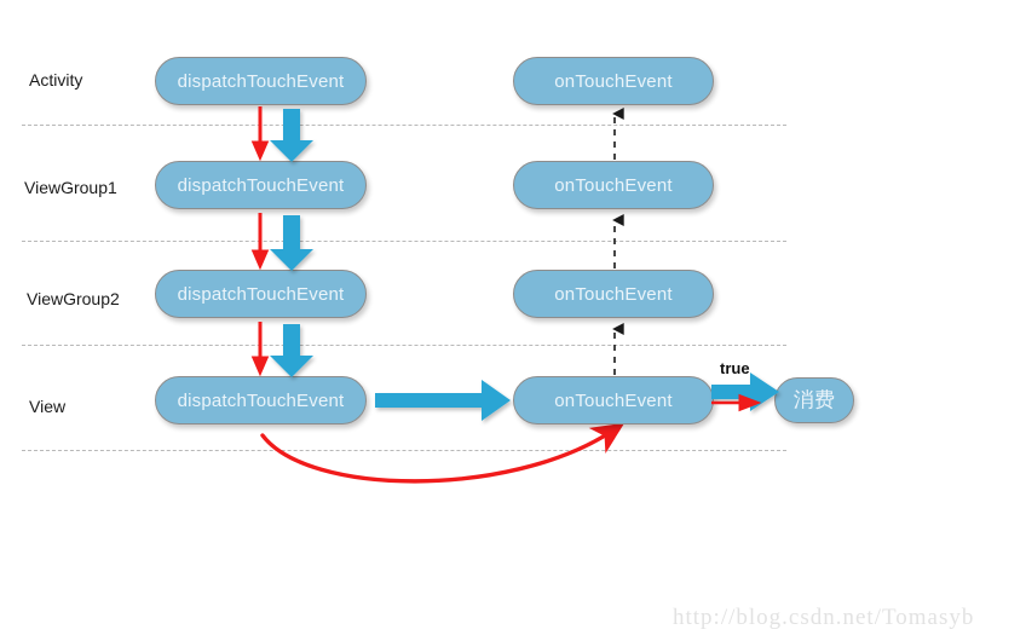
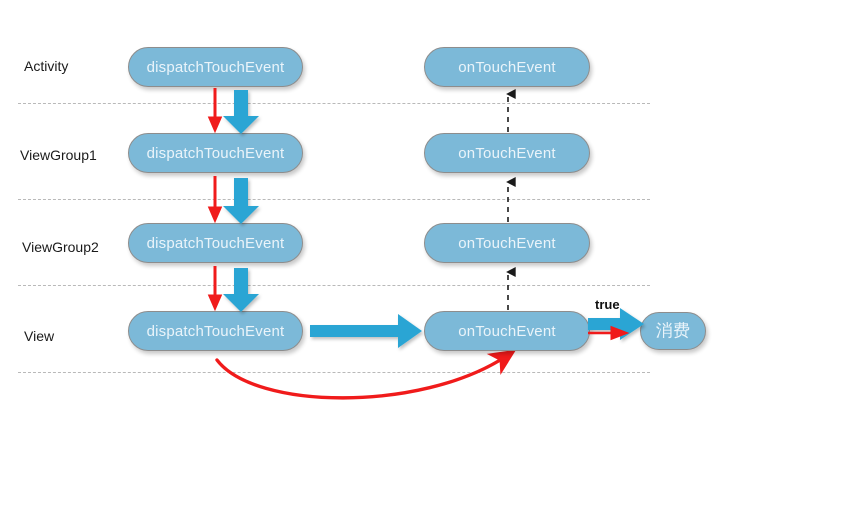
  Activity
  ViewGroup1
  ViewGroup2
  View
  dispatchTouchEvent
  dispatchTouchEvent
  dispatchTouchEvent
  dispatchTouchEvent
  onTouchEvent
  onTouchEvent
  onTouchEvent
  onTouchEvent
  消费
  true
- http://blog.csdn.net/Tomasyb
